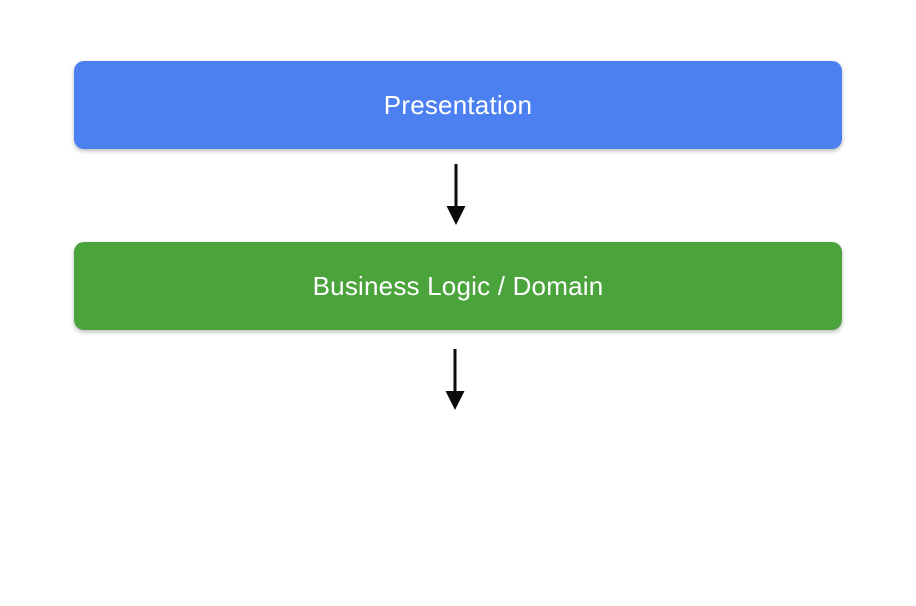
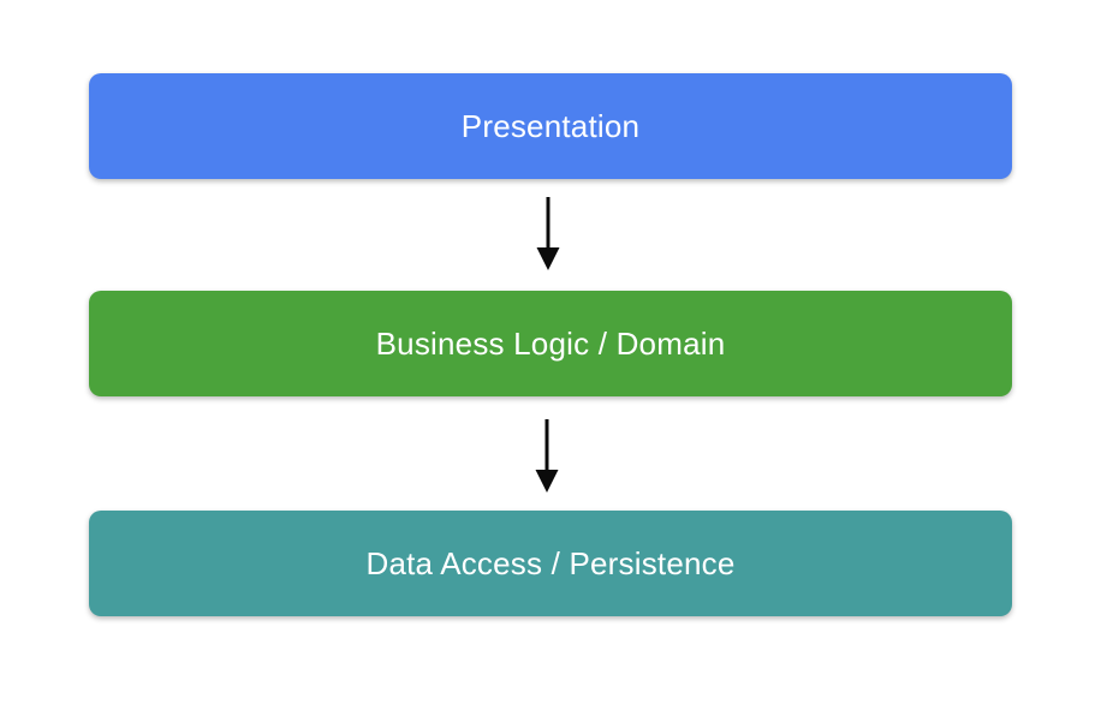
  Presentation
  Business Logic / Domain
+ Data Access / Persistence
